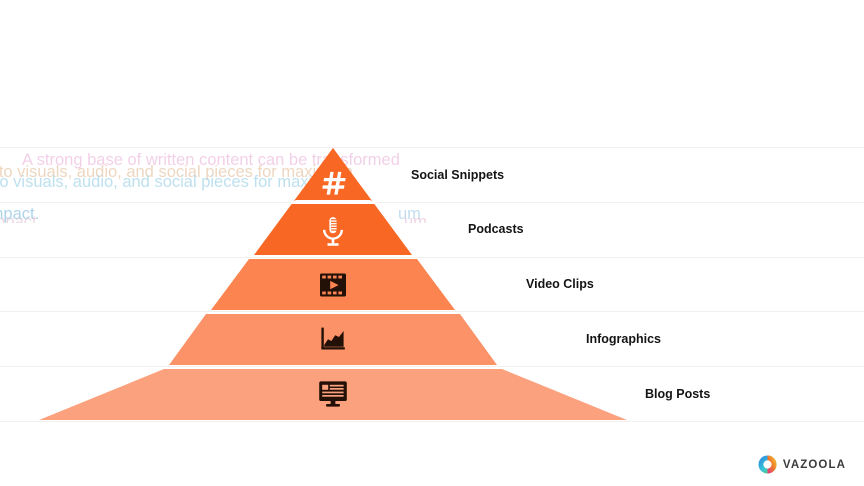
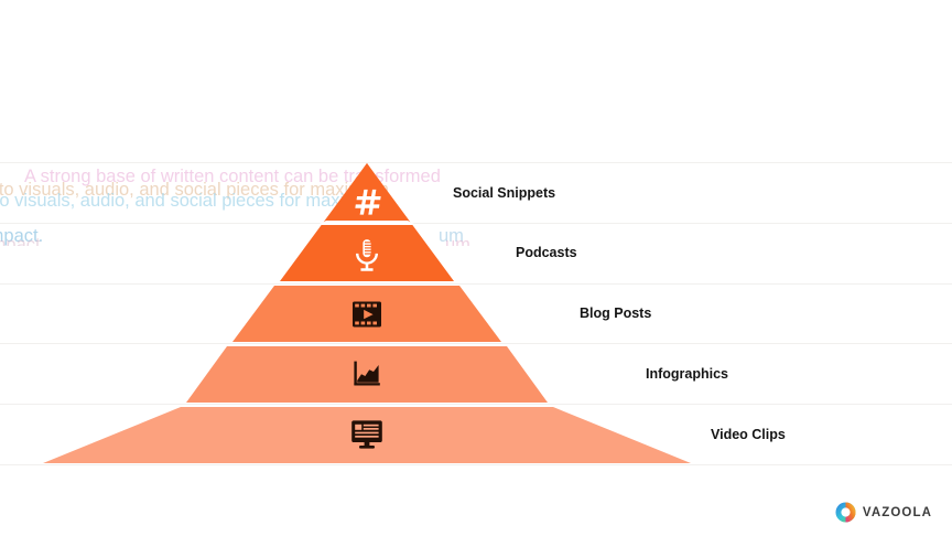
  A strong base of written content can be trsformed
  to visuals, audio, and social pieces for maxi
  o visuals, audio, and social pieces for max
  pact.
  pact.
  um
  um
  Social Snippets
  Podcasts
- Video Clips
+ Blog Posts
  Infographics
- Blog Posts
+ Video Clips
  VAZOOLA
